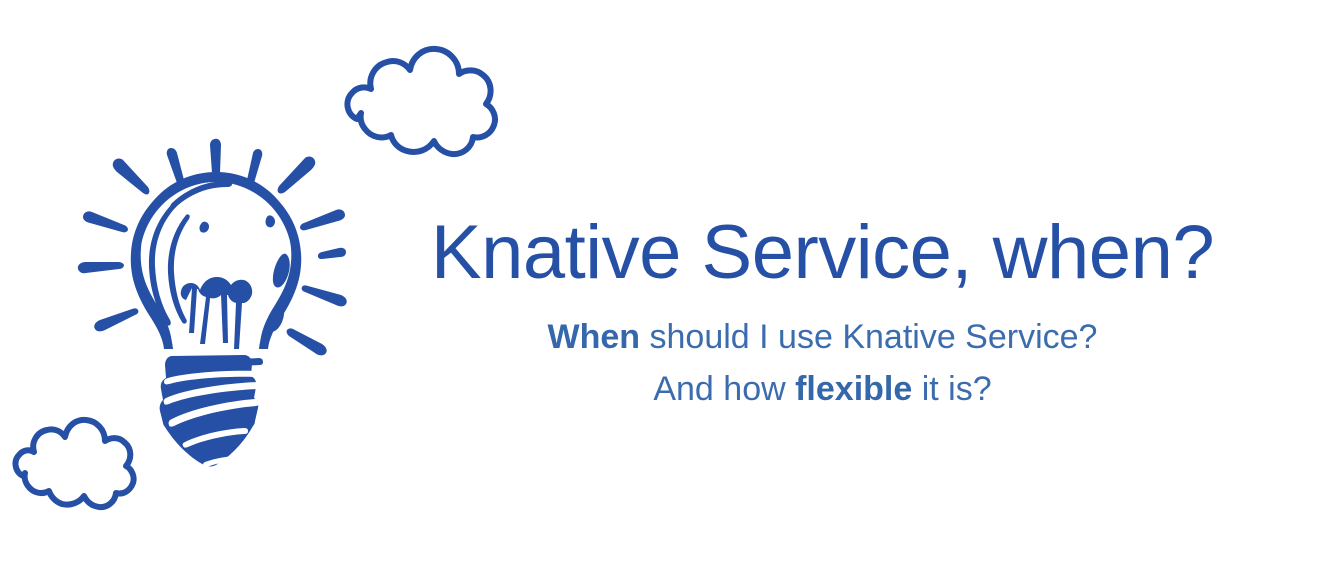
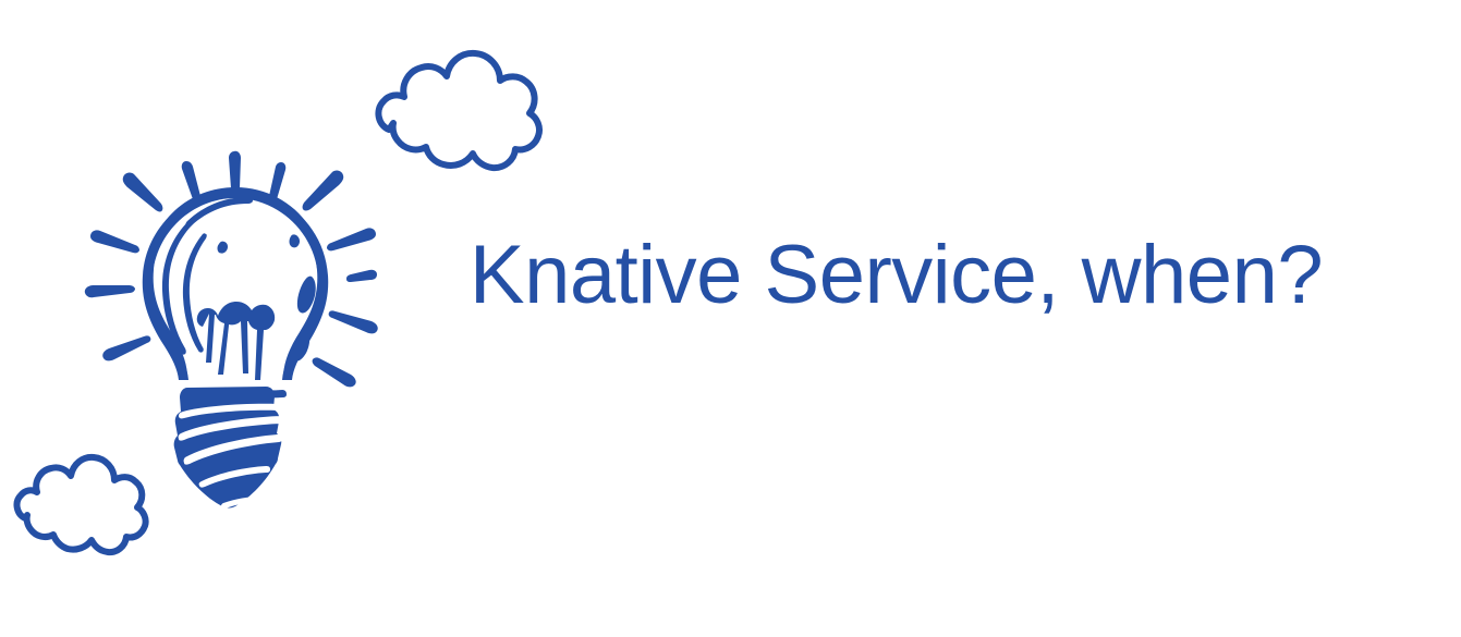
  Knative Service, when?
- When should I use Knative Service?
- And how flexible it is?
